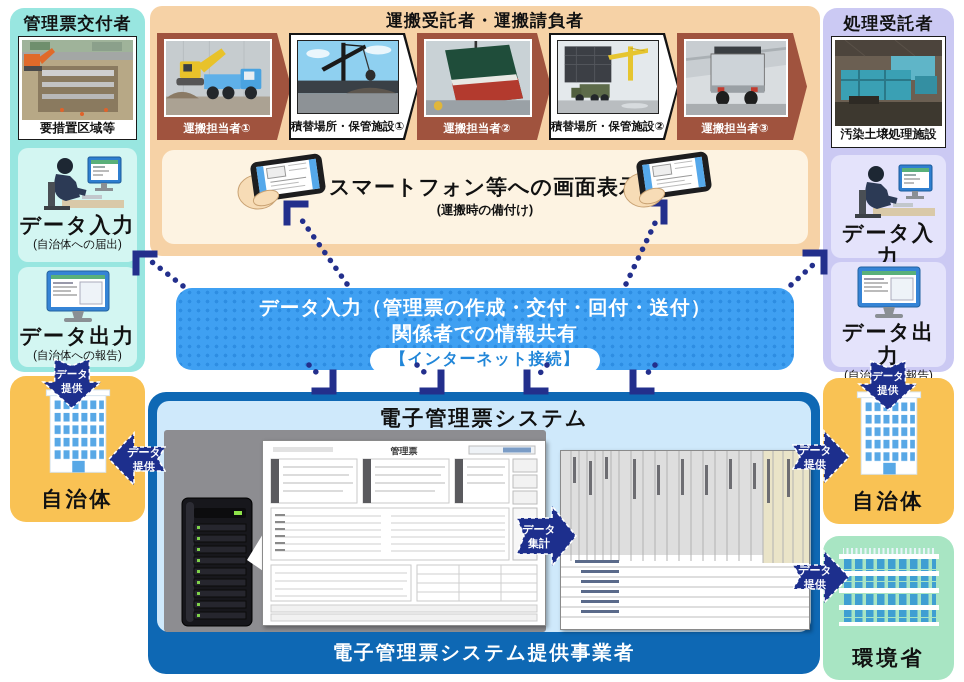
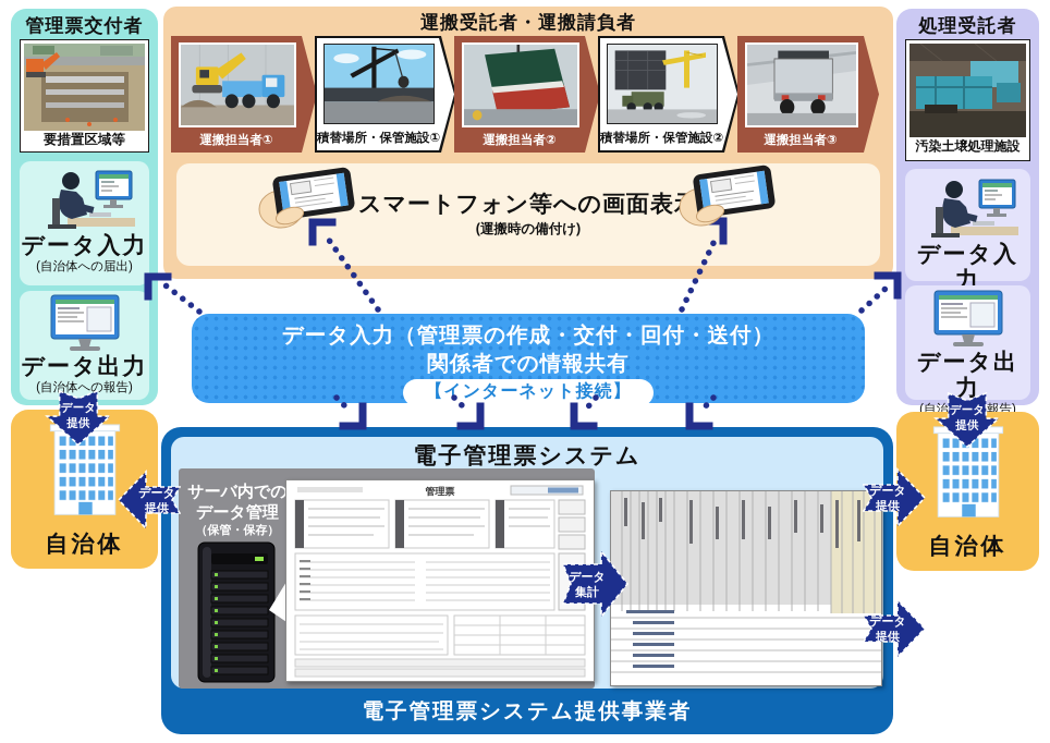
  管理票交付者
  要措置区域等
  データ入力
  (自治体への届出)
  データ出力
  (自治体への報告)
  データ
  提供
  自治体
  データ
  提供
  運搬受託者・運搬請負者
  運搬担当者①
  積替場所・保管施設①
  運搬担当者②
  積替場所・保管施設②
  運搬担当者③
  スマートフォン等への画面表
  (運搬時の備付け)
  処理受託者
  汚染土壌処理施設
  データ入力
  データ出力
  データ
  提供
  自治体
- 環境省
  データ
  提供
  データ
  提供
  データ入力（管理票の作成・交付・回付・送付）
  関係者での情報共有
  【インターネット接続】
  電子管理票システム
+ サーバ内での
+ データ管理
+ （保管・保存）
  管理票
  データ
  集計
  電子管理票システム提供事業者
